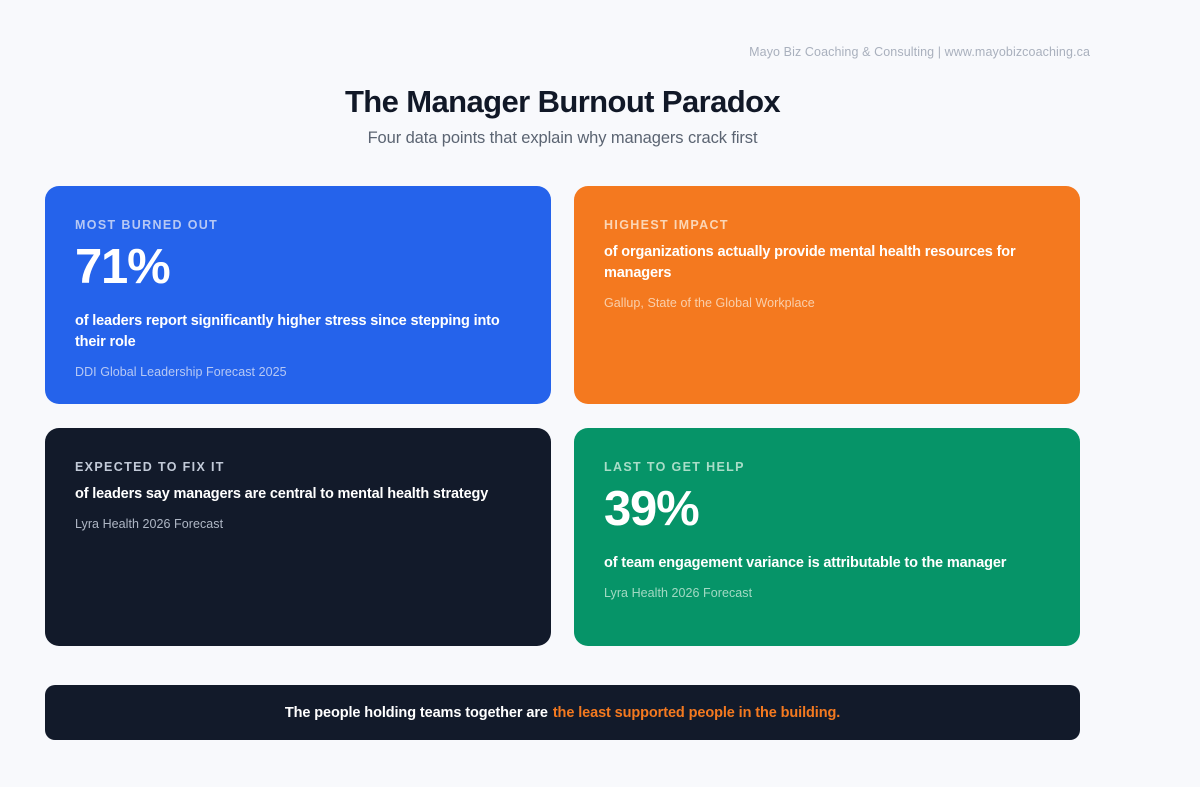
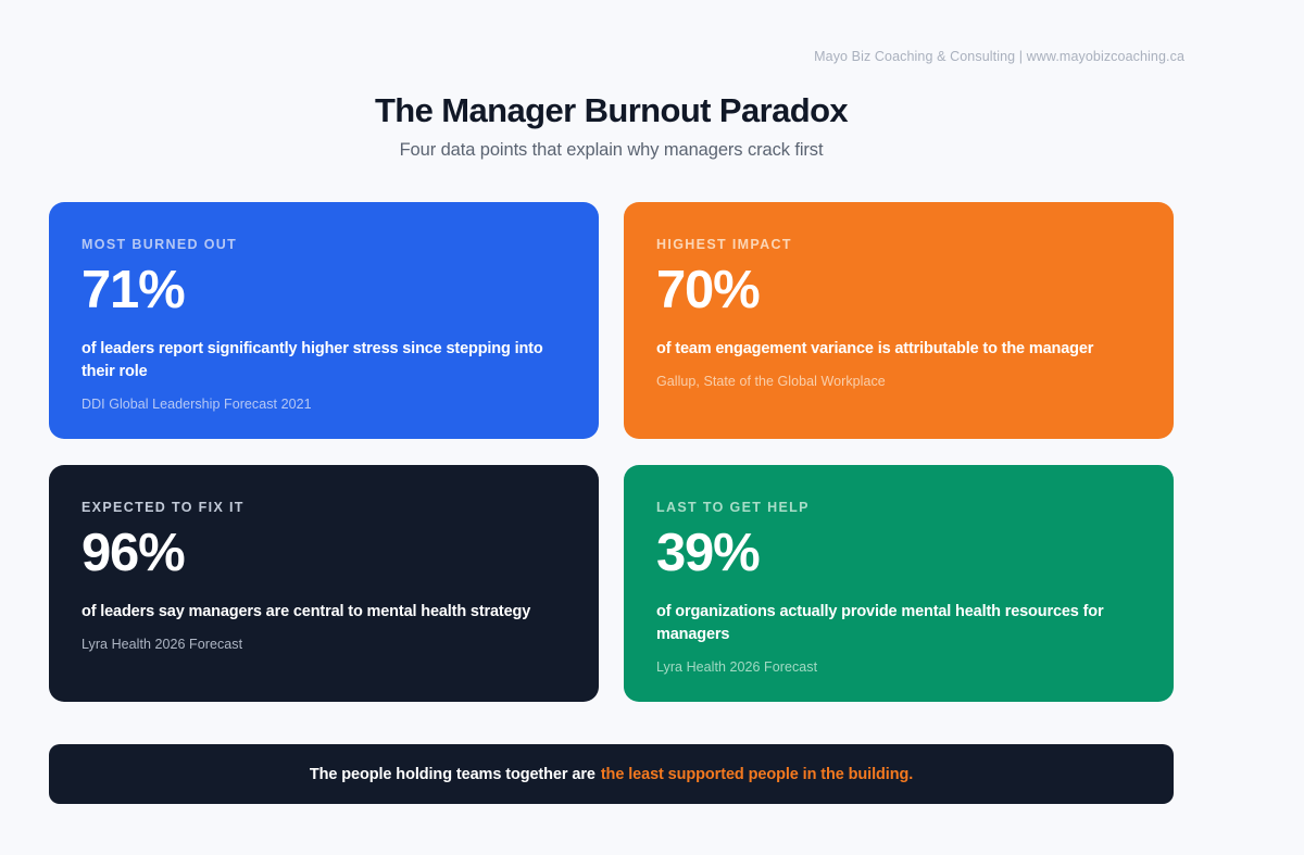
  Mayo Biz Coaching & Consulting | www.mayobizcoaching.ca
  The Manager Burnout Paradox
  Four data points that explain why managers crack first
  MOST BURNED OUT
  71%
  of leaders report significantly higher stress since stepping into their role
- DDI Global Leadership Forecast 2025
+ DDI Global Leadership Forecast 2021
  HIGHEST IMPACT
+ 70%
- of organizations actually provide mental health resources for managers
+ of team engagement variance is attributable to the manager
  Gallup, State of the Global Workplace
  EXPECTED TO FIX IT
+ 96%
  of leaders say managers are central to mental health strategy
  Lyra Health 2026 Forecast
  LAST TO GET HELP
  39%
- of team engagement variance is attributable to the manager
+ of organizations actually provide mental health resources for managers
  Lyra Health 2026 Forecast
  The people holding teams together are
  the least supported people in the building.
